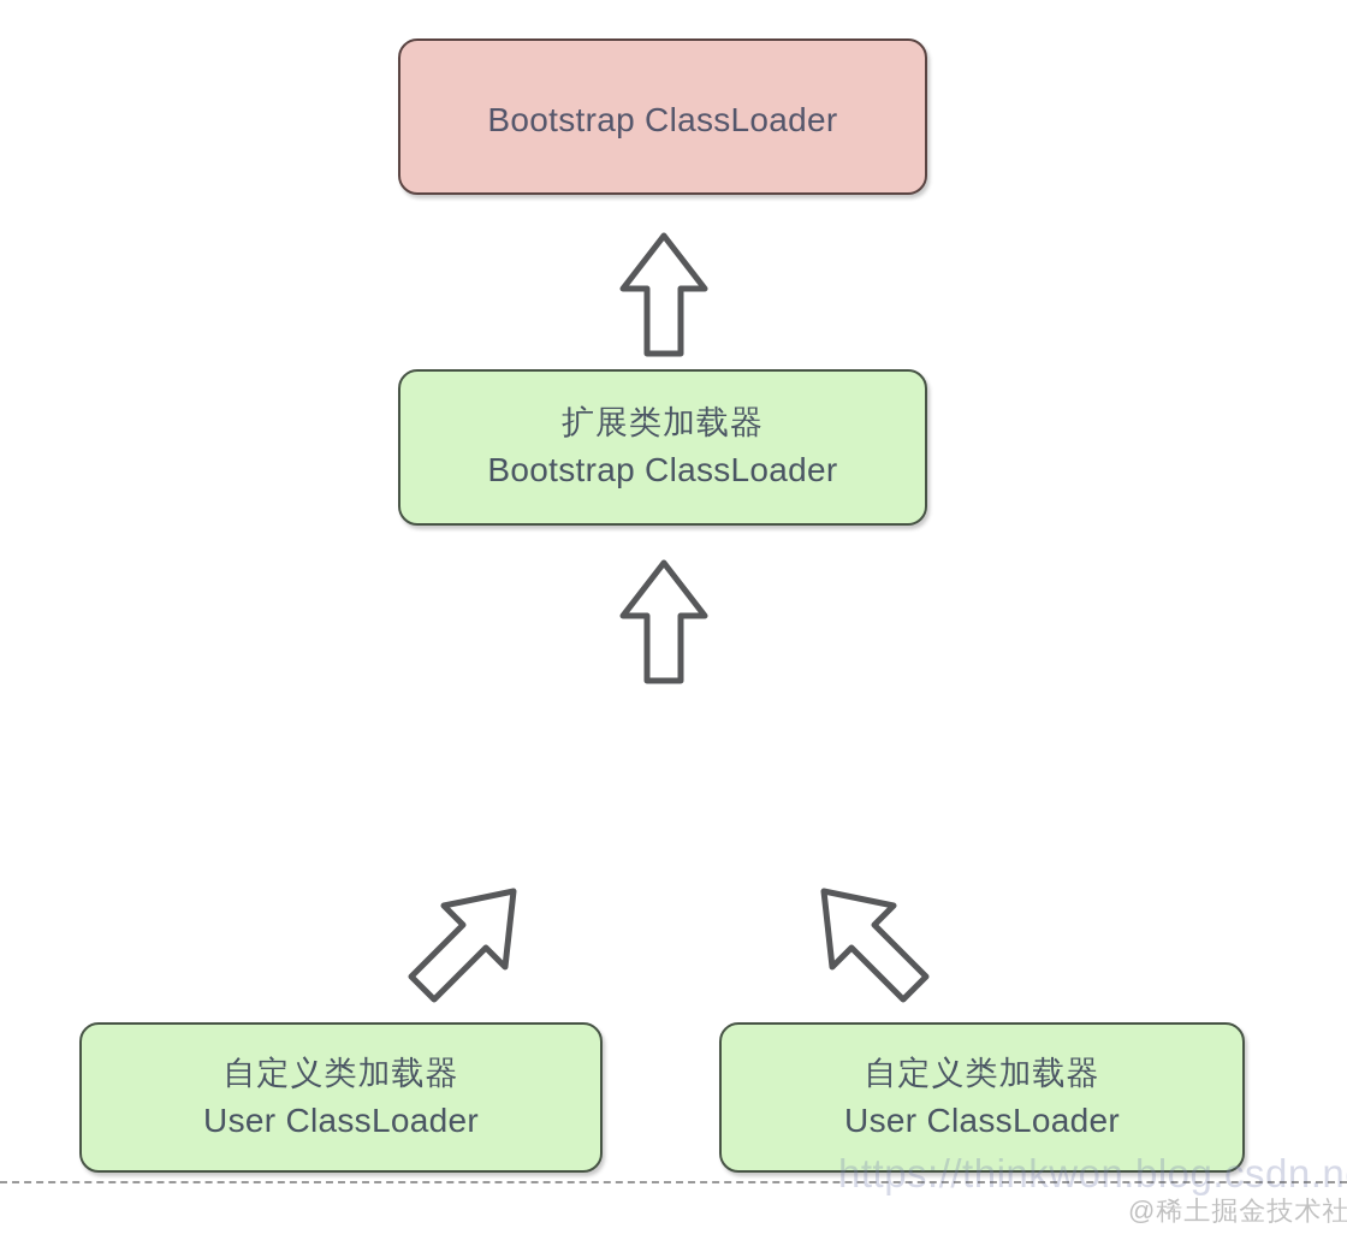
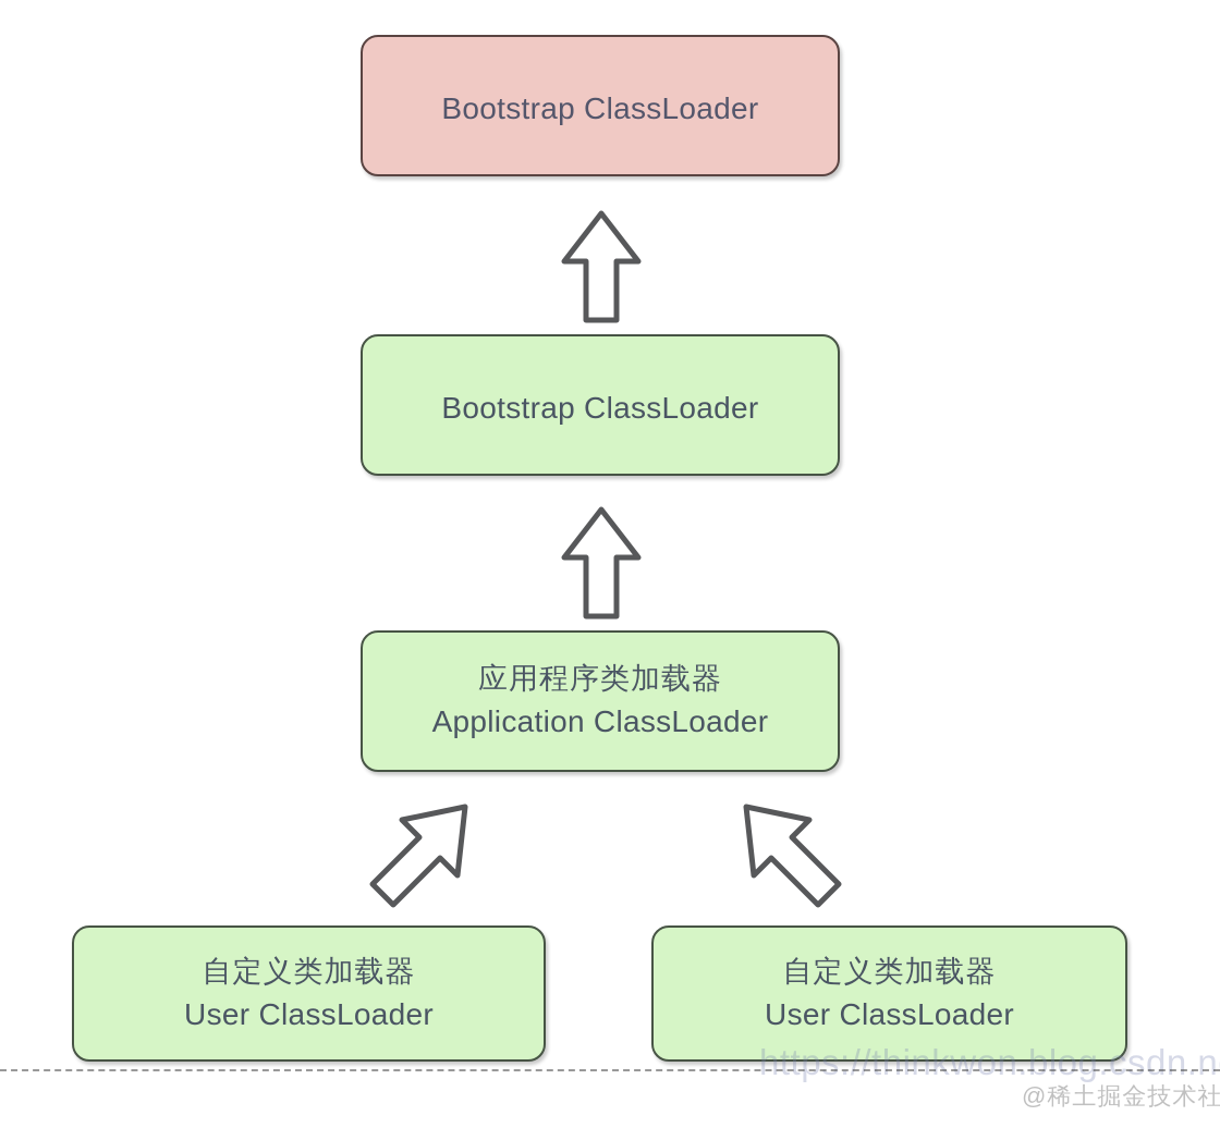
  Bootstrap ClassLoader
- 扩展类加载器
  Bootstrap ClassLoader
+ 应用程序类加载器
+ Application ClassLoader
  自定义类加载器
  User ClassLoader
  自定义类加载器
  User ClassLoader
  https://thinkwon.blog.csdn.n
  @稀土掘金技术社
